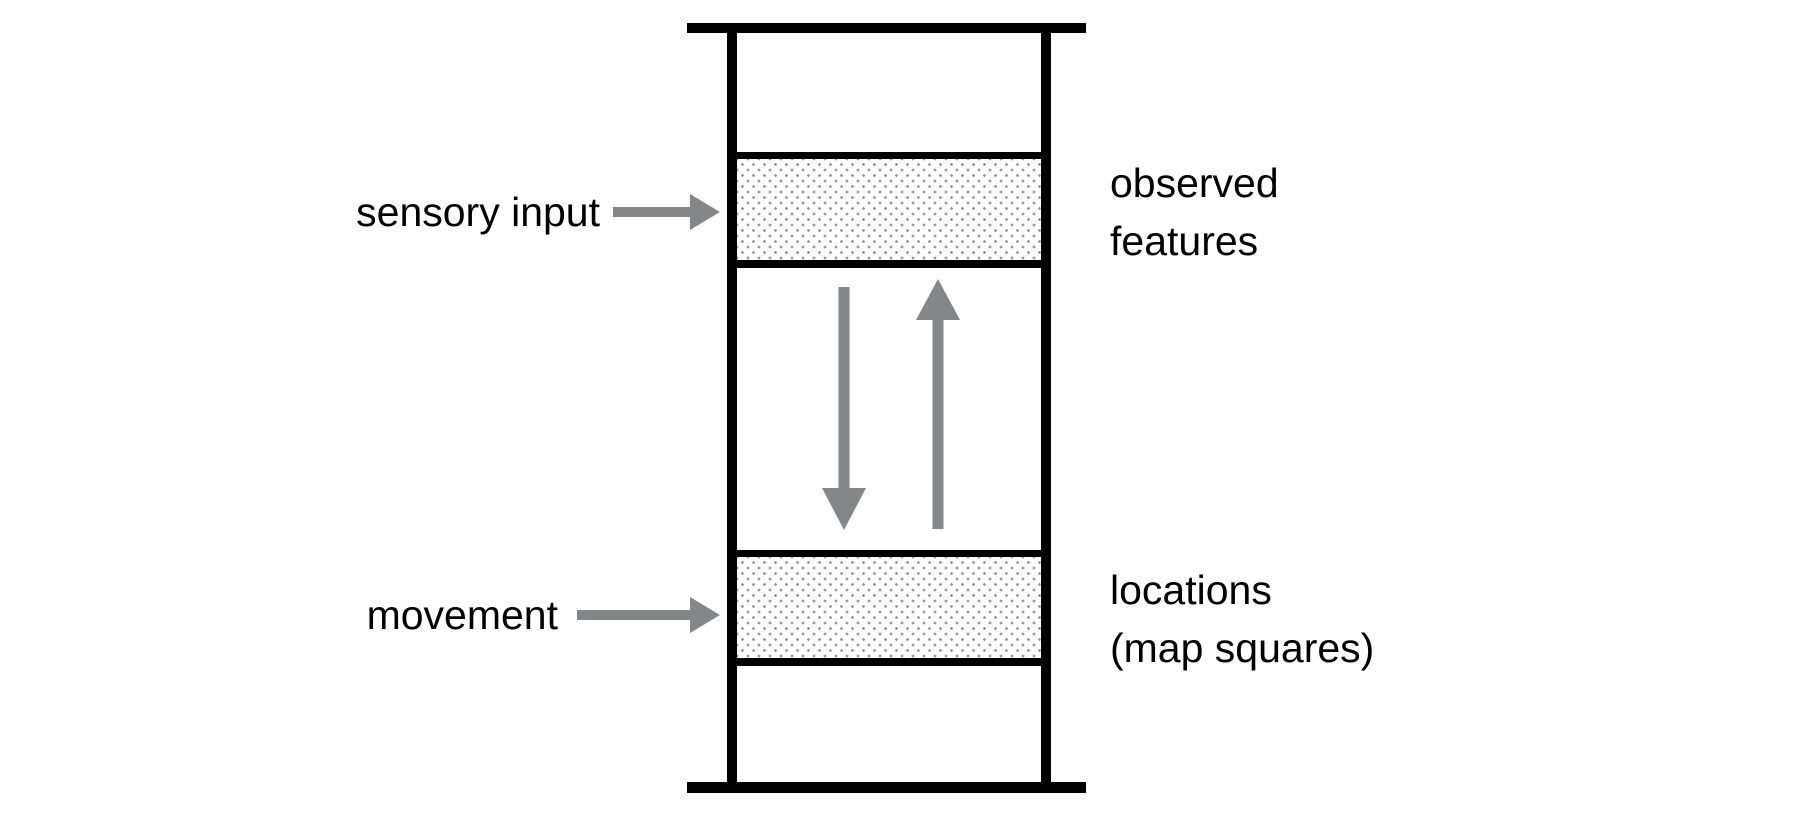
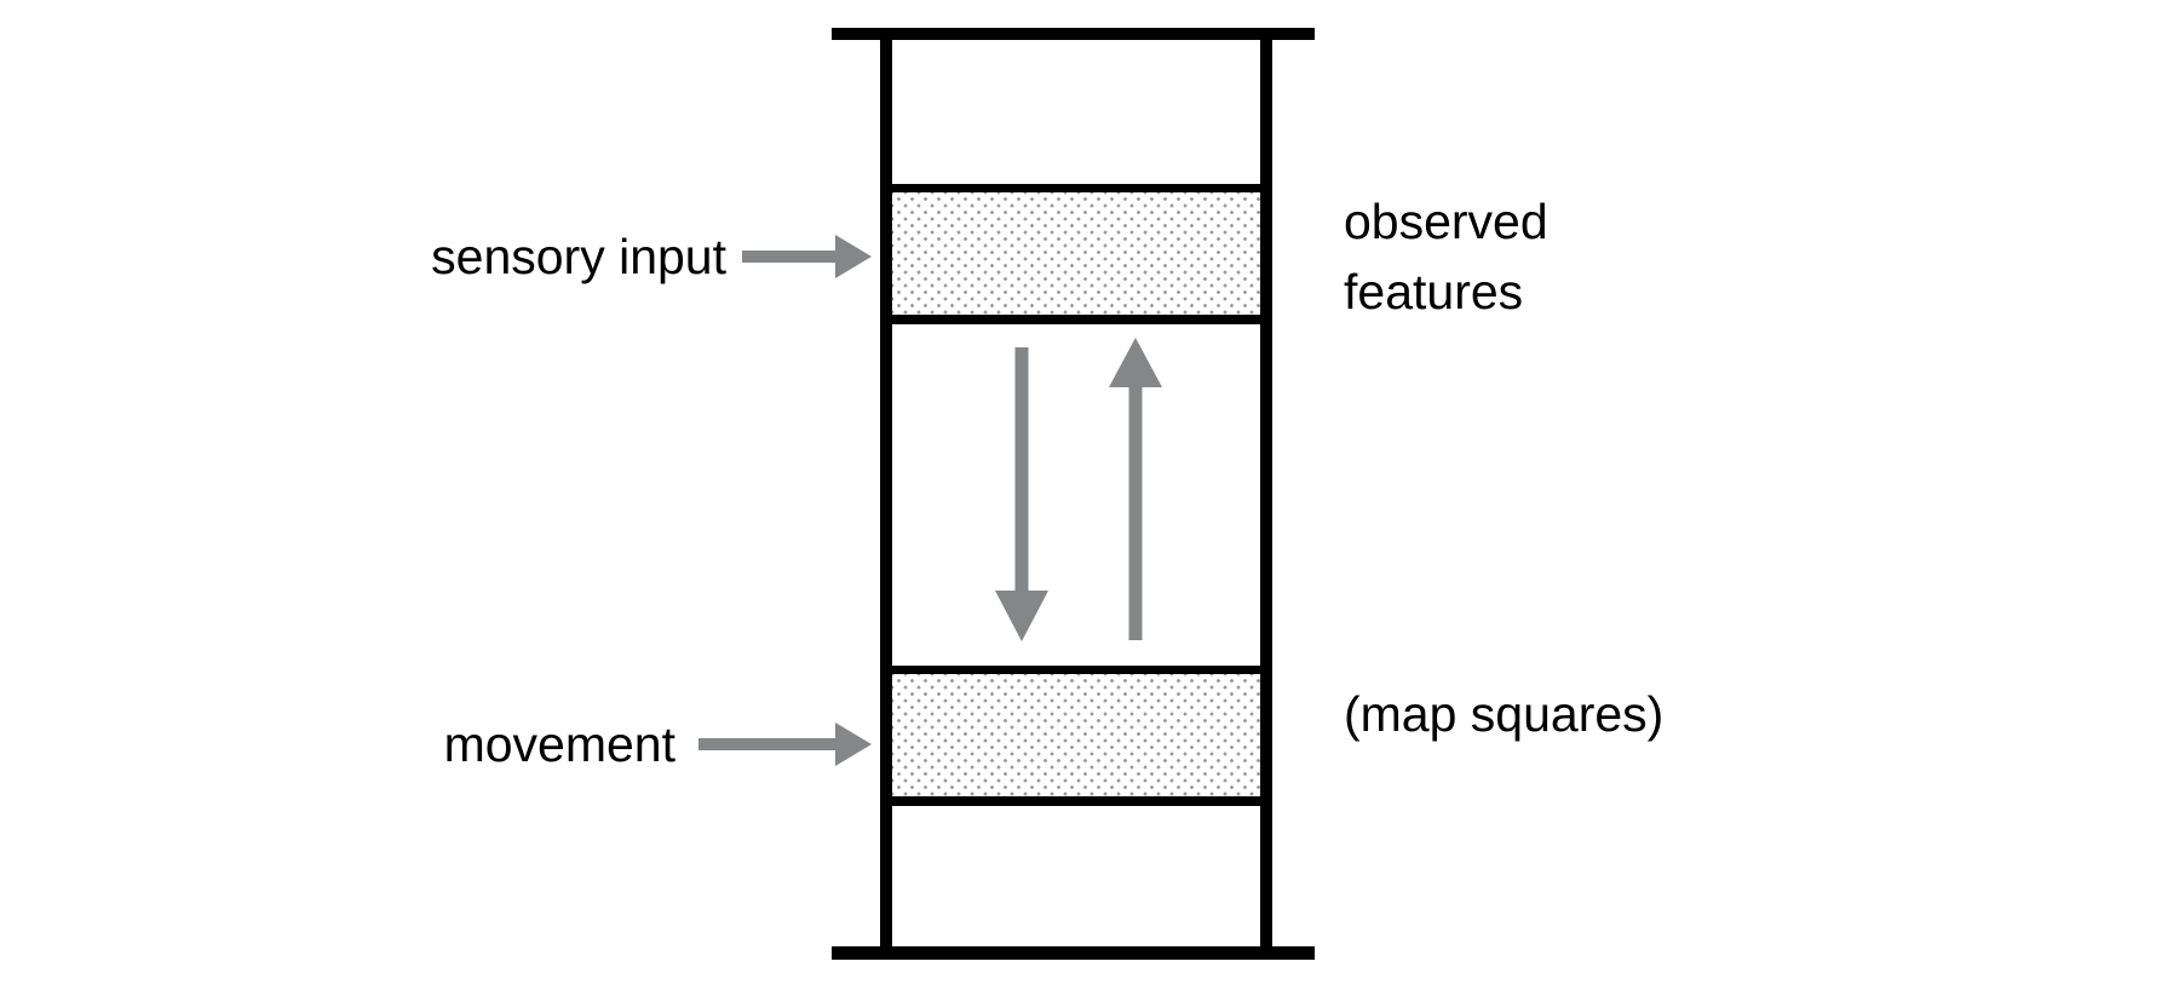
  sensory input
  movement
  observed
  features
- locations
  (map squares)
